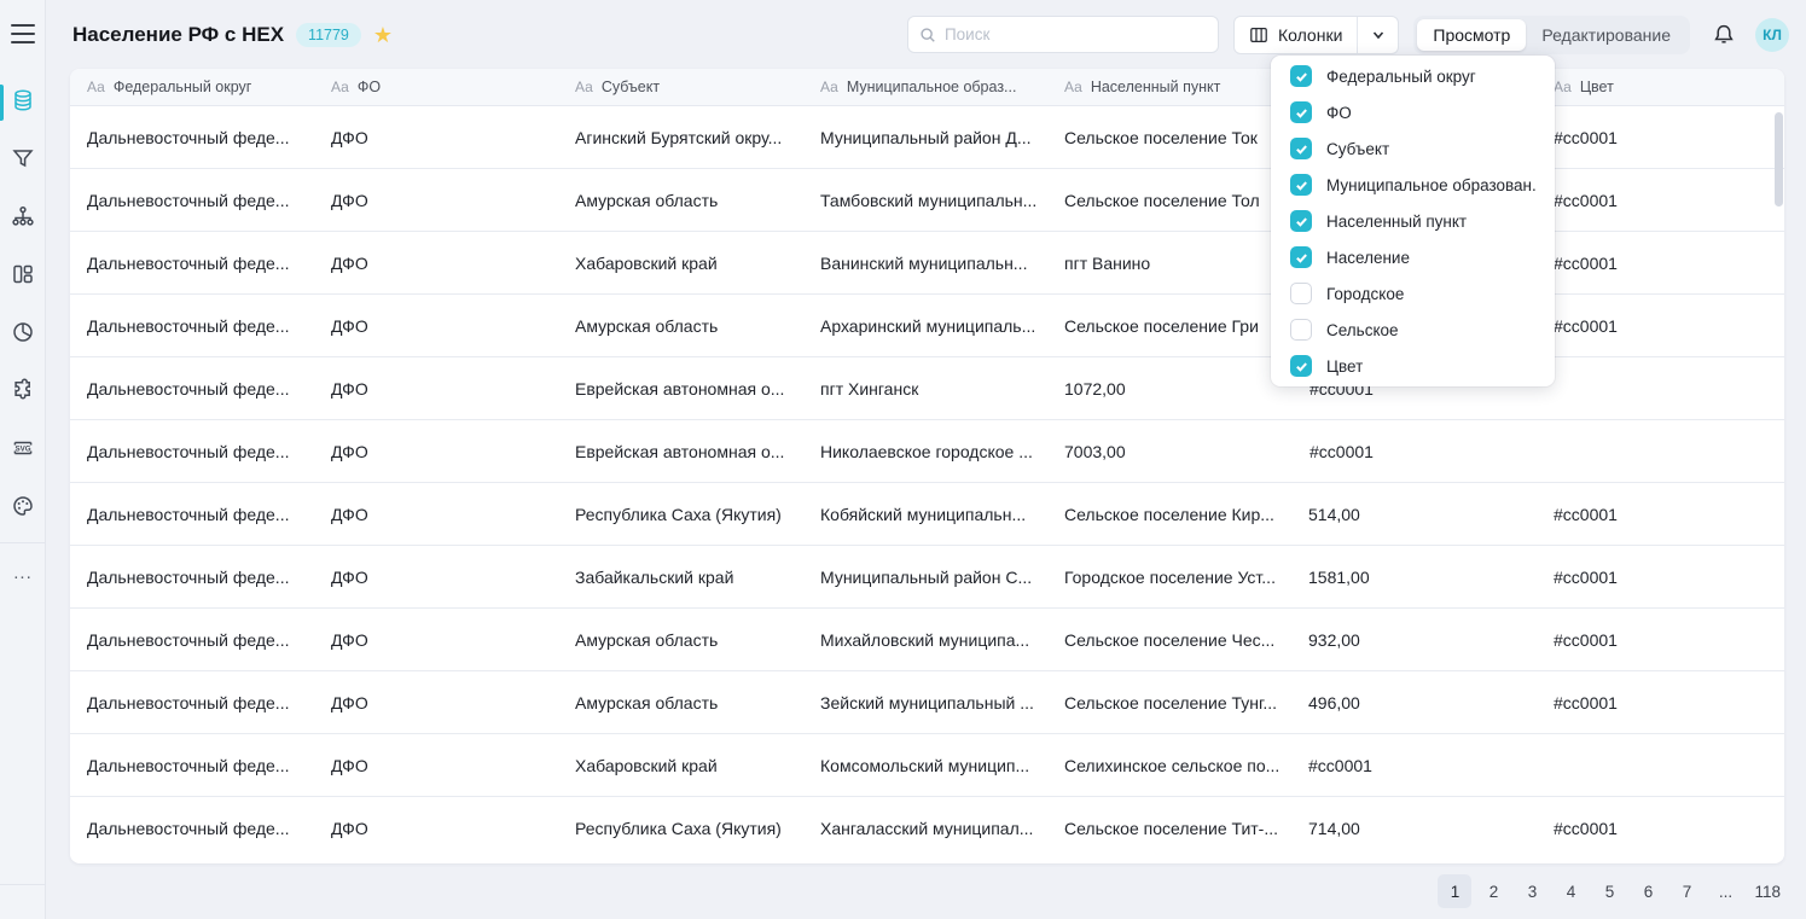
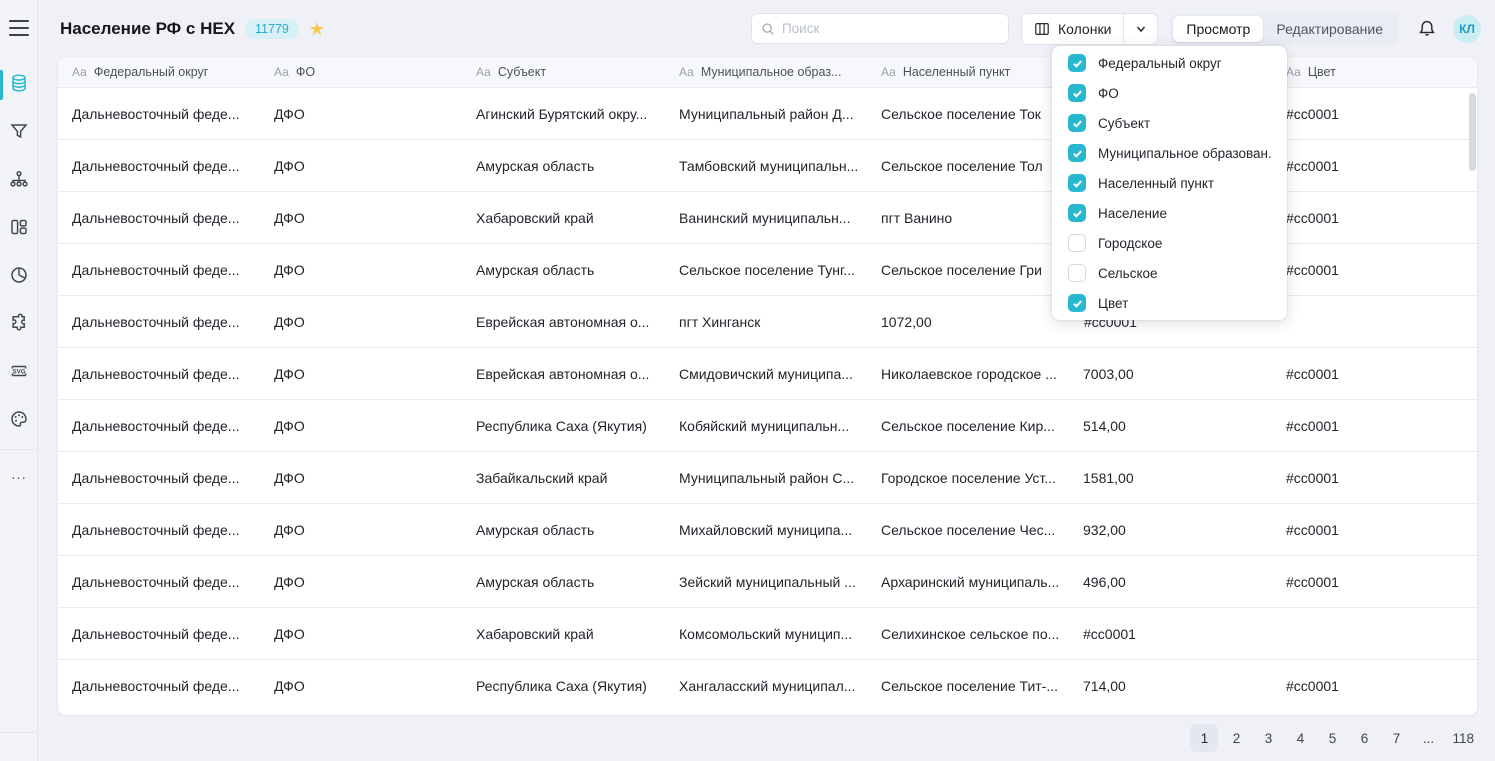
  ...
  Население РФ с НЕХ
  11779
  ★
  Поиск
  Колонки
  Просмотр
  Редактирование
  КЛ
  Аа
  Федеральный округ
  Аа
  ФО
  Аа
  Субъект
  Аа
  Муниципальное образ...
  Аа
  Населенный пункт
  Аа
  Цвет
  Дальневосточный феде...
  ДФО
  Агинский Бурятский окру...
  Муниципальный район Д...
  Сельское поселение Ток
  #cc0001
  Дальневосточный феде...
  ДФО
  Амурская область
  Тамбовский муниципальн...
  Сельское поселение Тол
  #cc0001
  Дальневосточный феде...
  ДФО
  Хабаровский край
  Ванинский муниципальн...
  пгт Ванино
  #cc0001
  Дальневосточный феде...
  ДФО
  Амурская область
- Архаринский муниципаль...
+ Сельское поселение Тунг...
  Сельское поселение Гри
  #cc0001
  Дальневосточный феде...
  ДФО
  Еврейская автономная о...
  пгт Хинганск
  1072,00
  #cc0001
  Дальневосточный феде...
  ДФО
  Еврейская автономная о...
+ Смидовичский муниципа...
  Николаевское городское ...
  7003,00
  #cc0001
  Дальневосточный феде...
  ДФО
  Республика Саха (Якутия)
  Кобяйский муниципальн...
  Сельское поселение Кир...
  514,00
  #cc0001
  Дальневосточный феде...
  ДФО
  Забайкальский край
  Муниципальный район С...
  Городское поселение Уст...
  1581,00
  #cc0001
  Дальневосточный феде...
  ДФО
  Амурская область
  Михайловский муниципа...
  Сельское поселение Чес...
  932,00
  #cc0001
  Дальневосточный феде...
  ДФО
  Амурская область
  Зейский муниципальный ...
- Сельское поселение Тунг...
+ Архаринский муниципаль...
  496,00
  #cc0001
  Дальневосточный феде...
  ДФО
  Хабаровский край
  Комсомольский муницип...
  Селихинское сельское по...
  #cc0001
  Дальневосточный феде...
  ДФО
  Республика Саха (Якутия)
  Хангаласский муниципал...
  Сельское поселение Тит-...
  714,00
  #cc0001
  Федеральный округ
  ФО
  Субъект
  Муниципальное образован.
  Населенный пункт
  Население
  Городское
  Сельское
  Цвет
  1
  2
  3
  4
  5
  6
  7
  ...
  118
